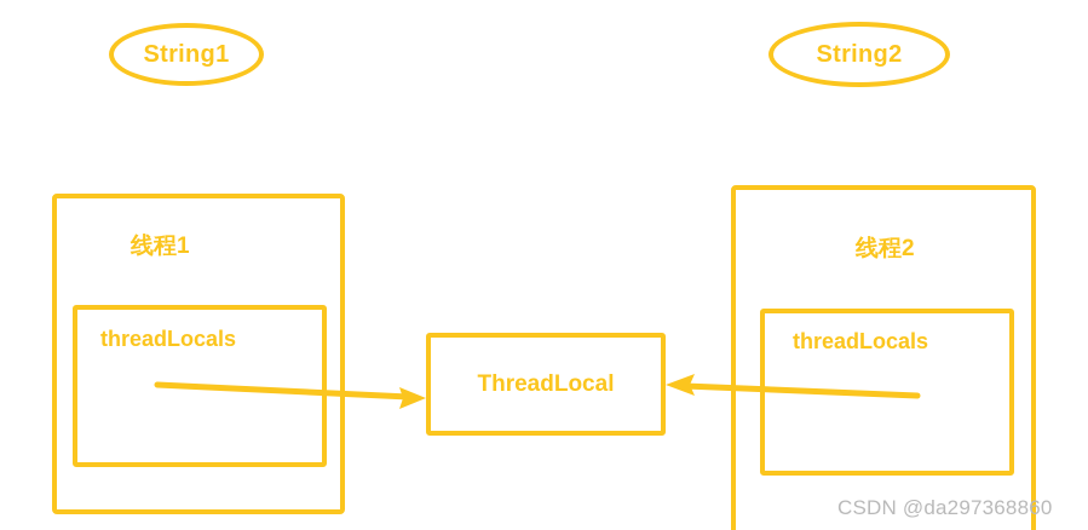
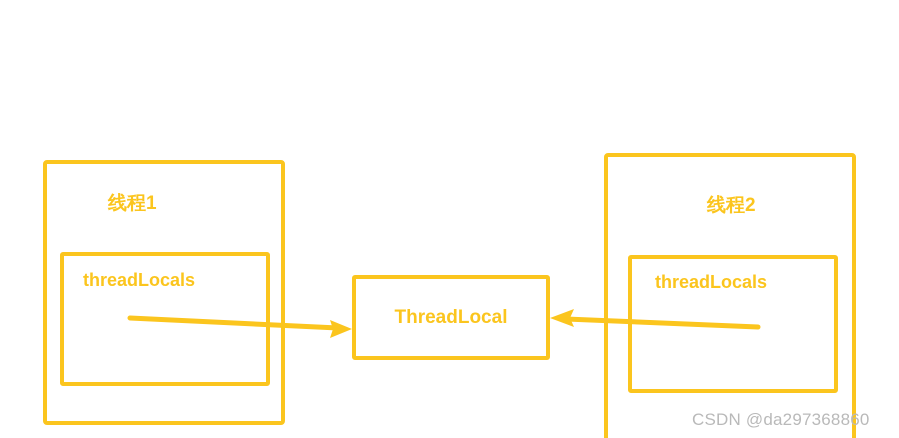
- String1
- String2
  线程1
  threadLocals
  ThreadLocal
  线程2
  threadLocals
  CSDN @da297368860
